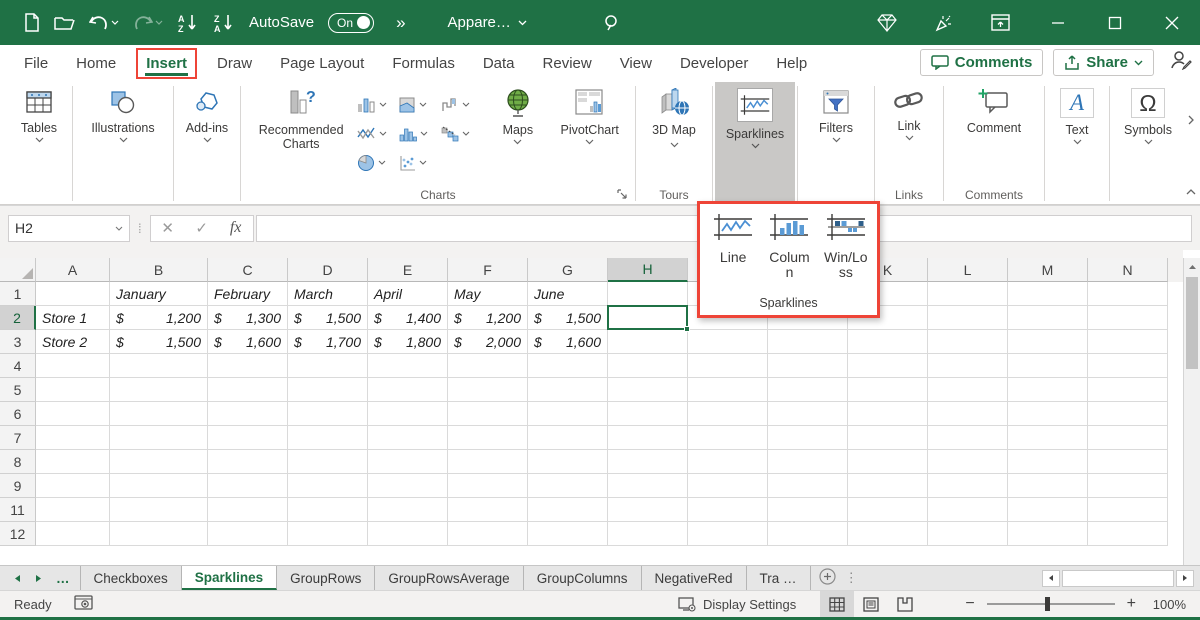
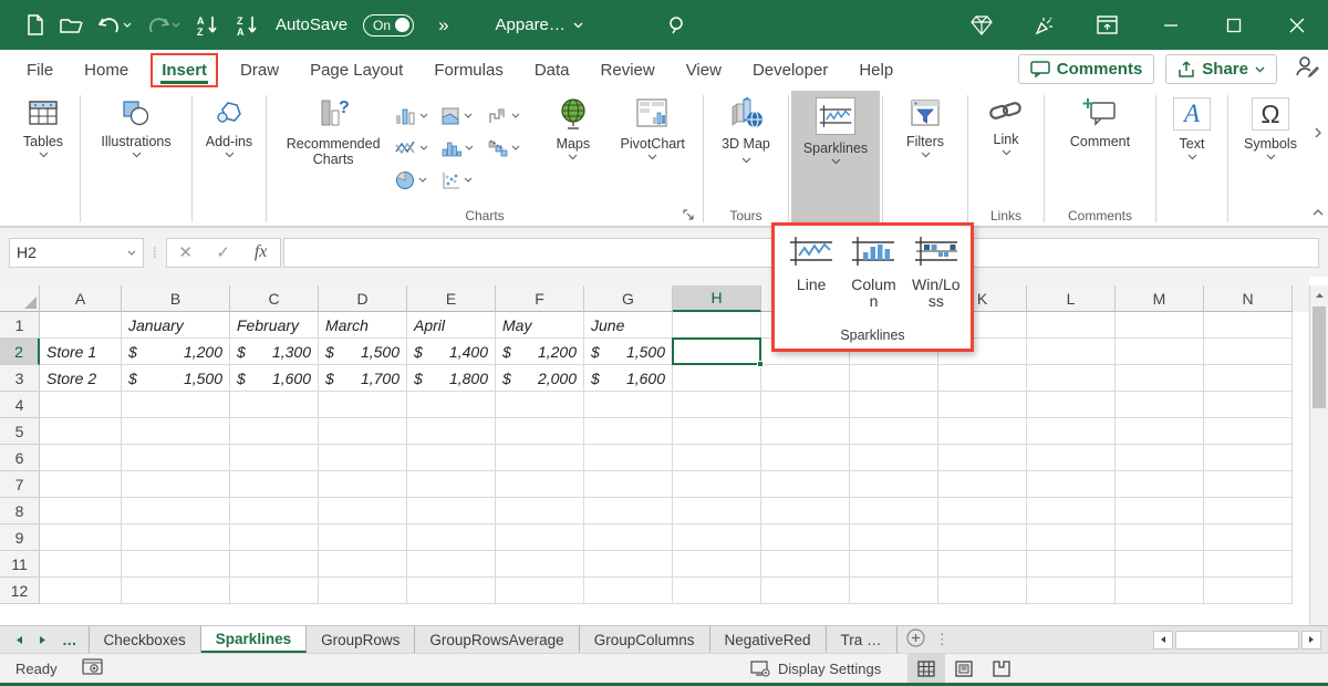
  A
  Z
  Z
  A
  AutoSave
  On
  »
  Appare…
  File
  Home
  Insert
  Draw
  Page Layout
  Formulas
  Data
  Review
  View
  Developer
  Help
  Comments
  Share
  Tables
  Illustrations
  Add-ins
  ?
  Recommended Charts
  Maps
  PivotChart
  Charts
  3D Map
  Tours
  Sparklines
  Filters
  Link
  Links
  Comment
  Comments
  A
  Text
  Ω
  Symbols
  H2
  ⁞
  ✕
  ✓
  fx
  A
  B
  C
  D
  E
  F
  G
  H
  K
  L
  M
  N
  1
  January
  February
  March
  April
  May
  June
  2
  Store 1
  $
  1,200
  $
  1,300
  $
  1,500
  $
  1,400
  $
  1,200
  $
  1,500
  3
  Store 2
  $
  1,500
  $
  1,600
  $
  1,700
  $
  1,800
  $
  2,000
  $
  1,600
  4
  5
  6
  7
  8
  9
  11
  12
  Line
  Column
  Win/Loss
  Sparklines
  …
  Checkboxes
  Sparklines
  GroupRows
  GroupRowsAverage
  GroupColumns
  NegativeRed
  Tra …
  ⋮
  Ready
  Display Settings
- −
- +
- 100%
